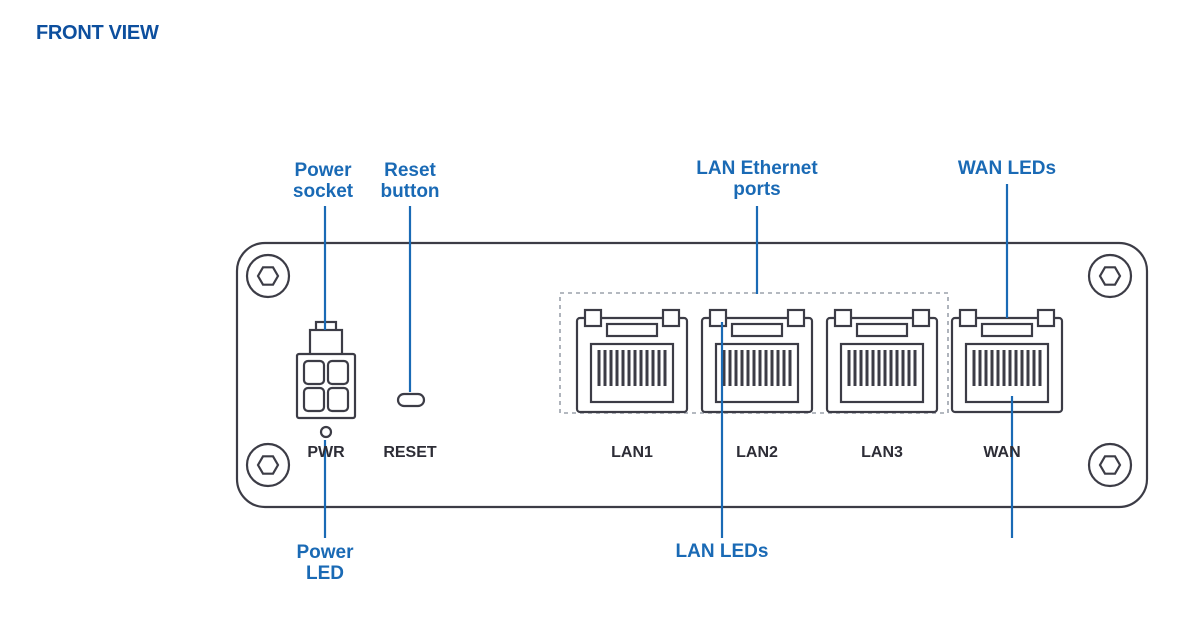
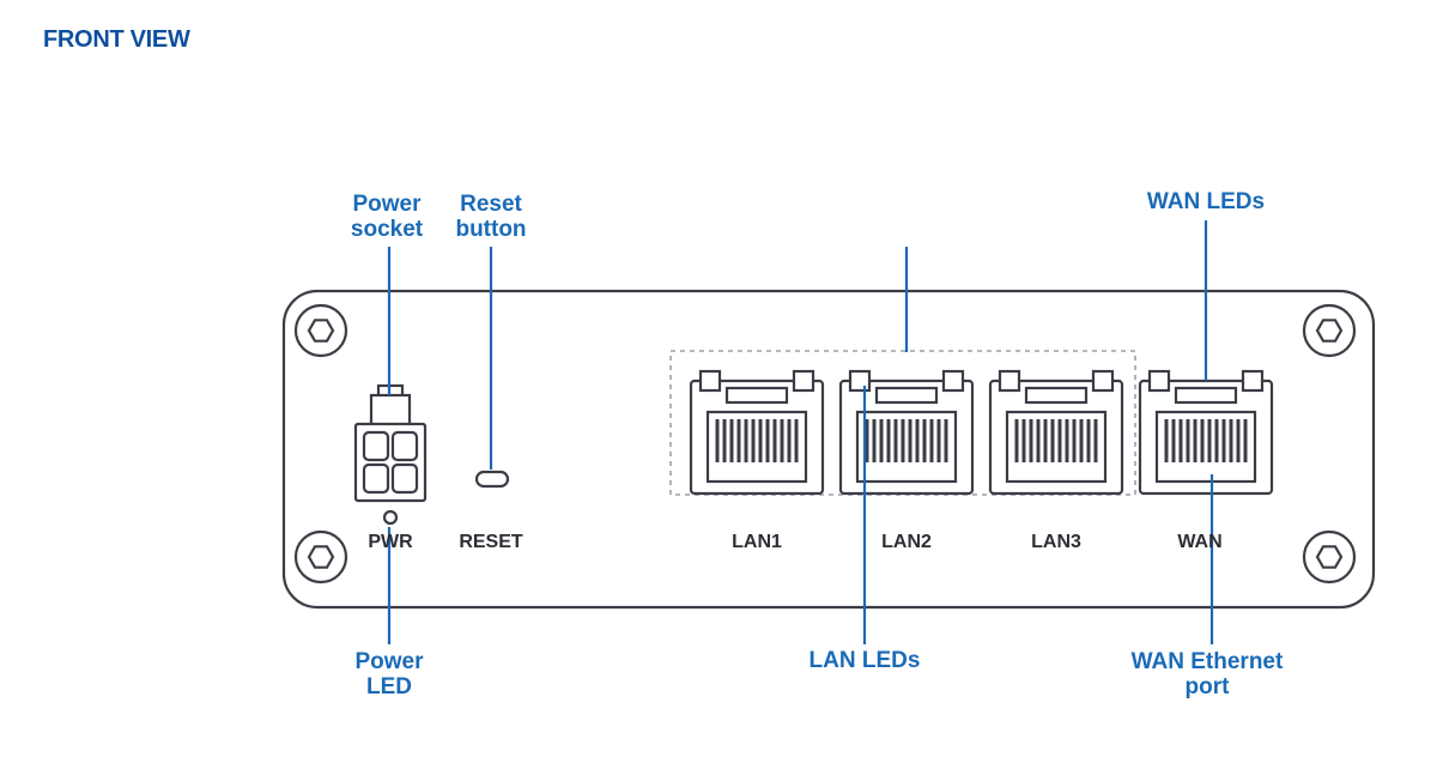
  FRONT VIEW
  Power
  socket
  Reset
  button
- LAN Ethernet
- ports
  WAN LEDs
  PWR
  RESET
  LAN1
  LAN2
  LAN3
  WAN
  Power
  LED
  LAN LEDs
+ WAN Ethernet
+ port
